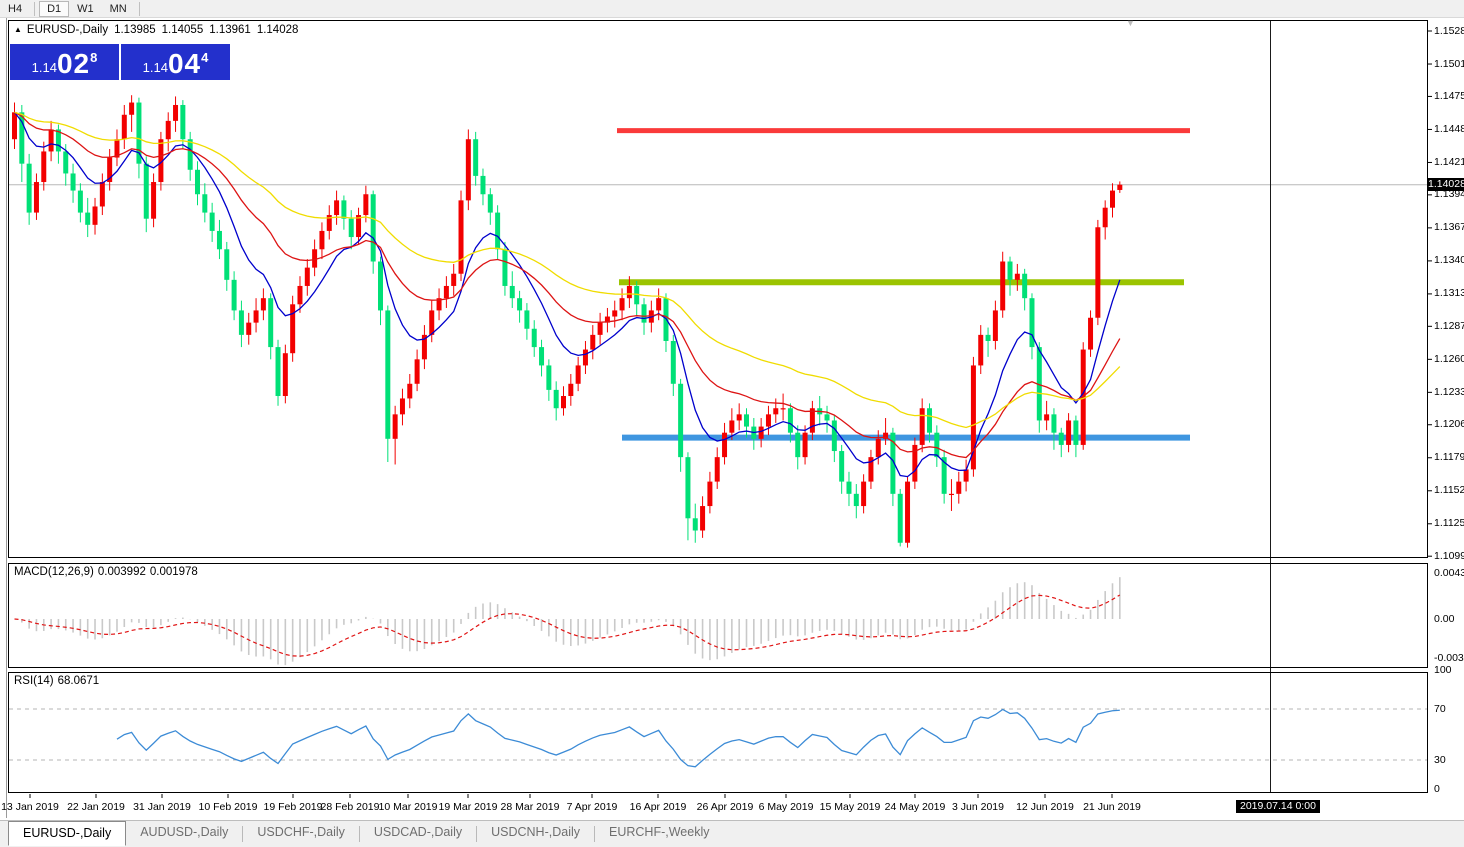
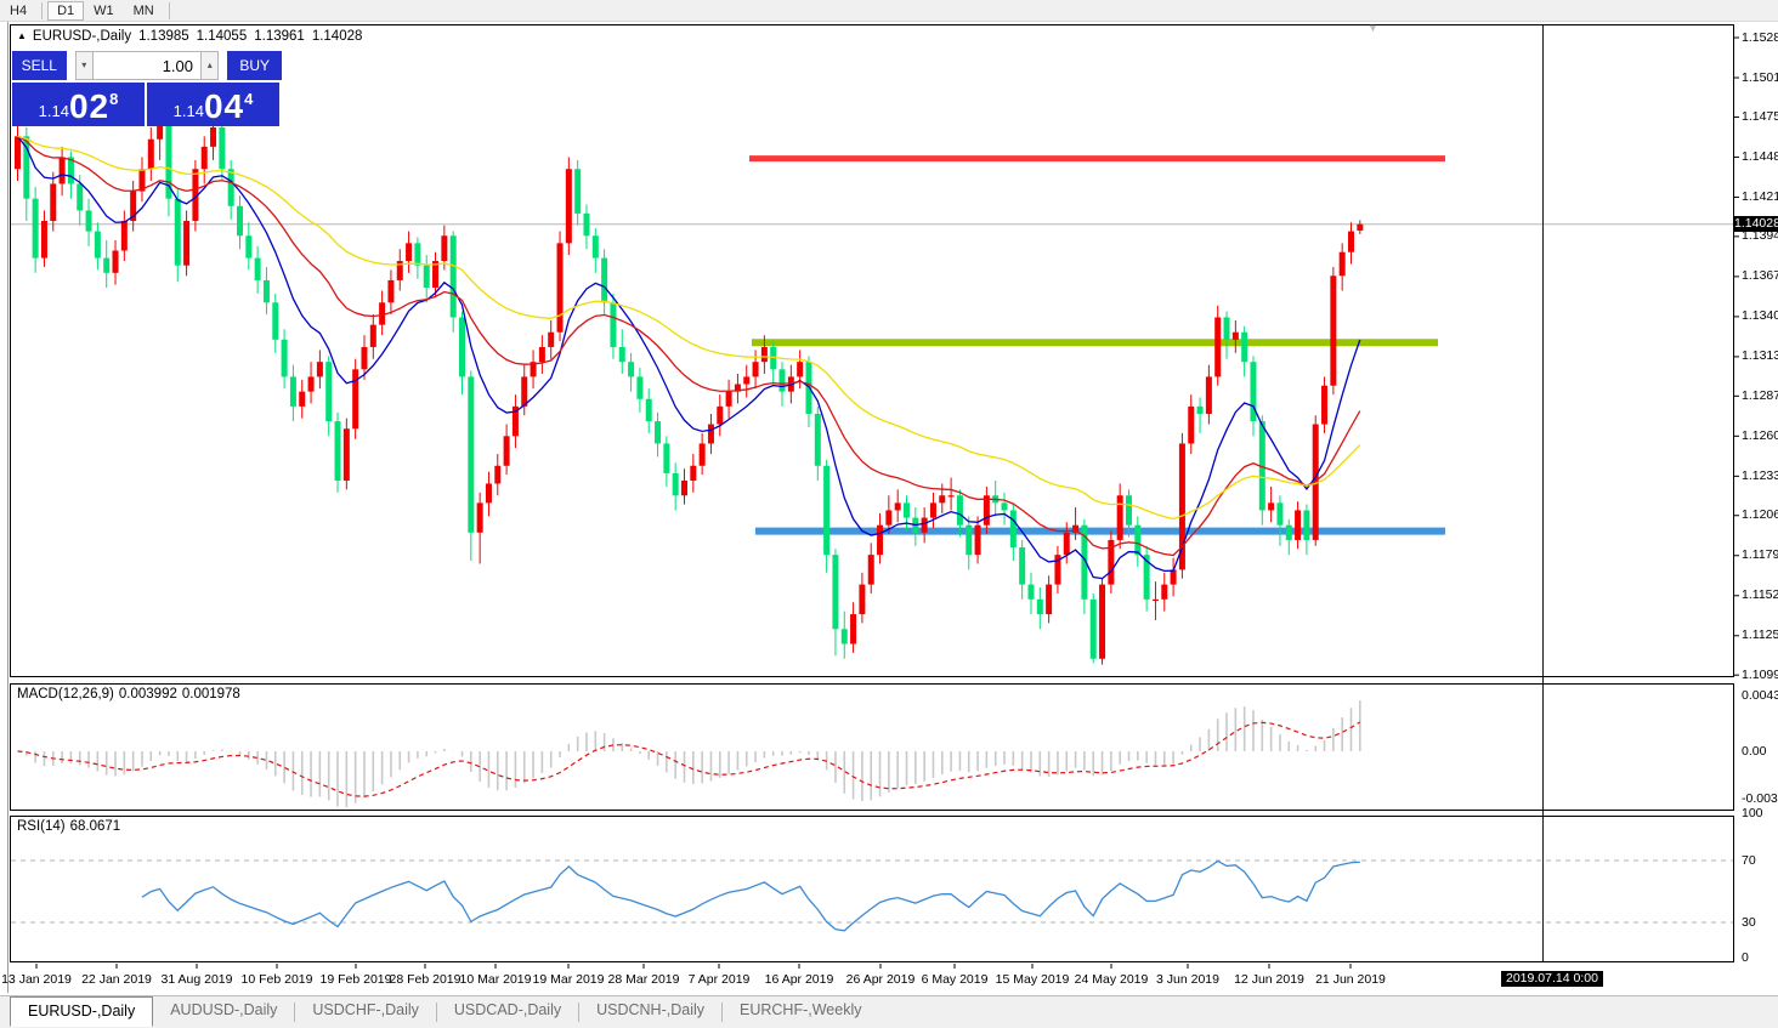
  H4
  D1
  W1
  MN
  ▼
  ▲ EURUSD-,Daily 1.13985 1.14055 1.13961 1.14028
+ SELL
+ ▾
+ 1.00
+ ▴
+ BUY
  1.14
  02
  8
  1.14
  04
  4
  MACD(12,26,9) 0.003992 0.001978
  RSI(14) 68.0671
  1.1528
  1.1501
  1.1475
  1.1448
  1.1421
  1.1394
  1.1367
  1.1340
  1.1313
  1.1287
  1.1260
  1.1233
  1.1206
  1.1179
  1.1152
  1.1125
  1.1099
  0.0043
  0.00
  -0.003
  100
  70
  30
  0
  13 Jan 2019
  22 Jan 2019
- 31 Jan 2019
+ 31 Aug 2019
  10 Feb 2019
  19 Feb 2019
  28 Feb 2019
  10 Mar 2019
  19 Mar 2019
  28 Mar 2019
  7 Apr 2019
  16 Apr 2019
  26 Apr 2019
  6 May 2019
  15 May 2019
  24 May 2019
  3 Jun 2019
  12 Jun 2019
  21 Jun 2019
  1.14028
  2019.07.14 0:00
  EURUSD-,Daily
  AUDUSD-,Daily
  USDCHF-,Daily
  USDCAD-,Daily
  USDCNH-,Daily
  EURCHF-,Weekly
